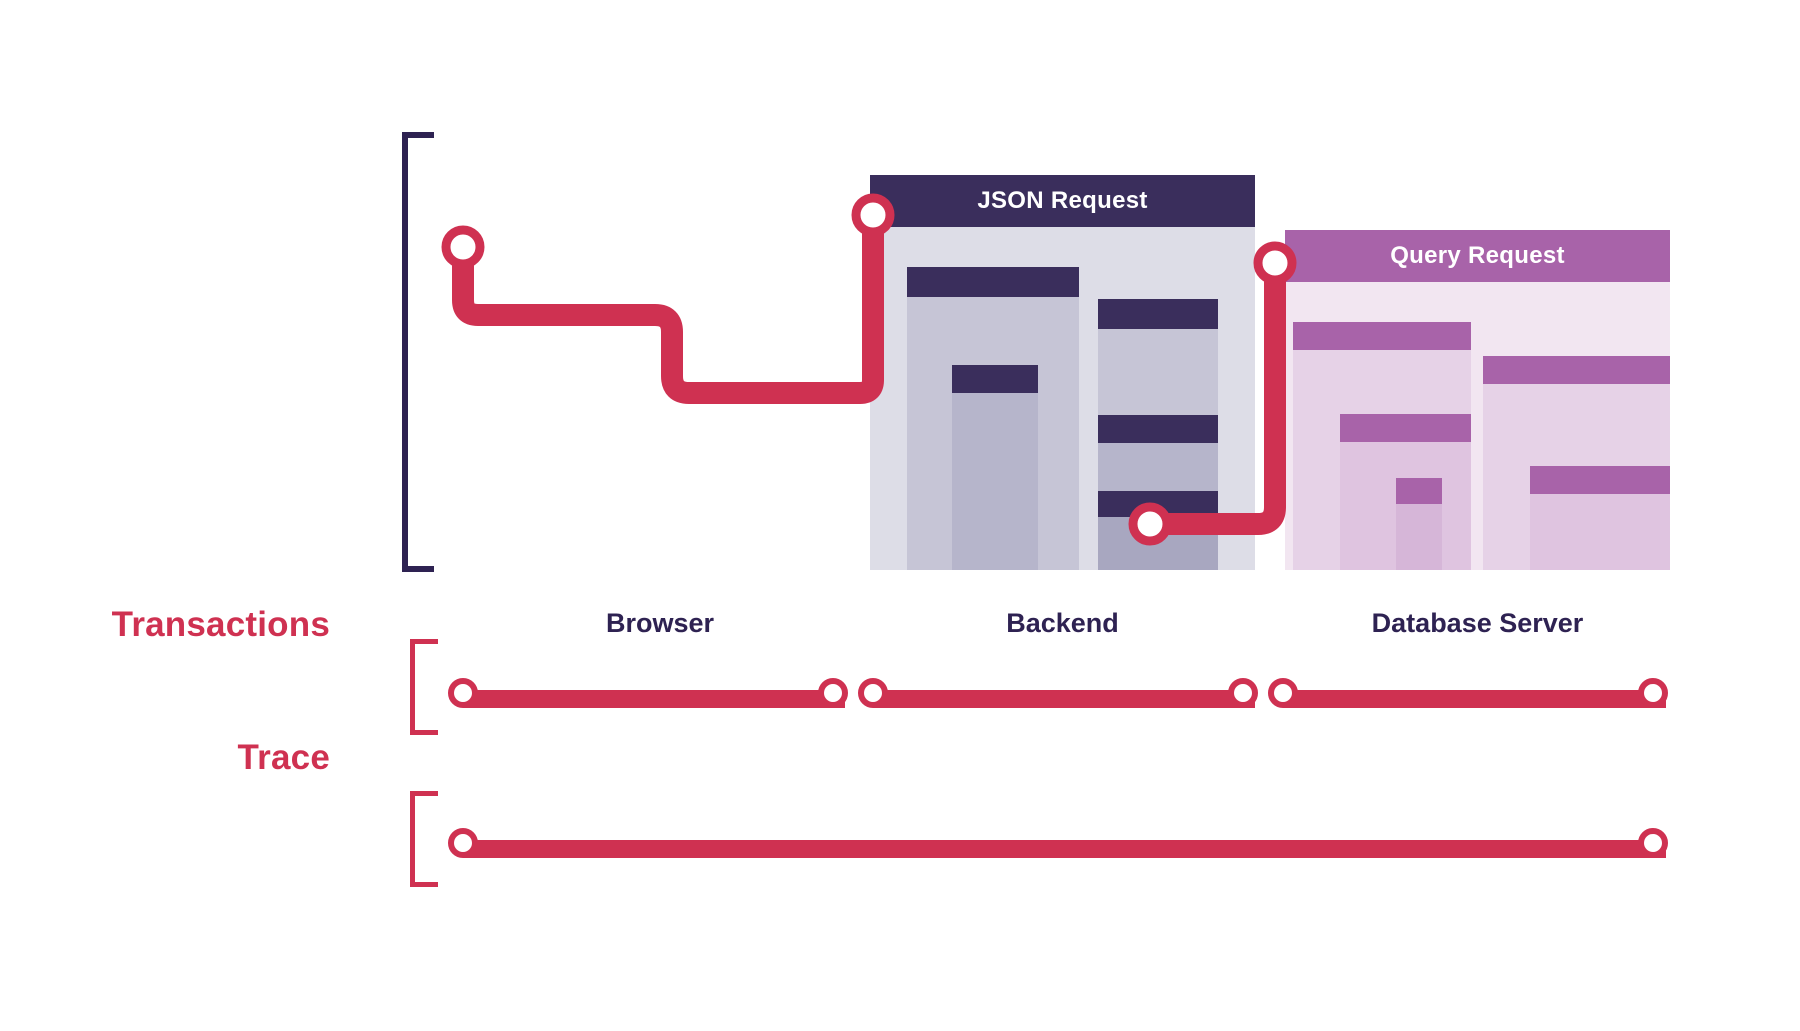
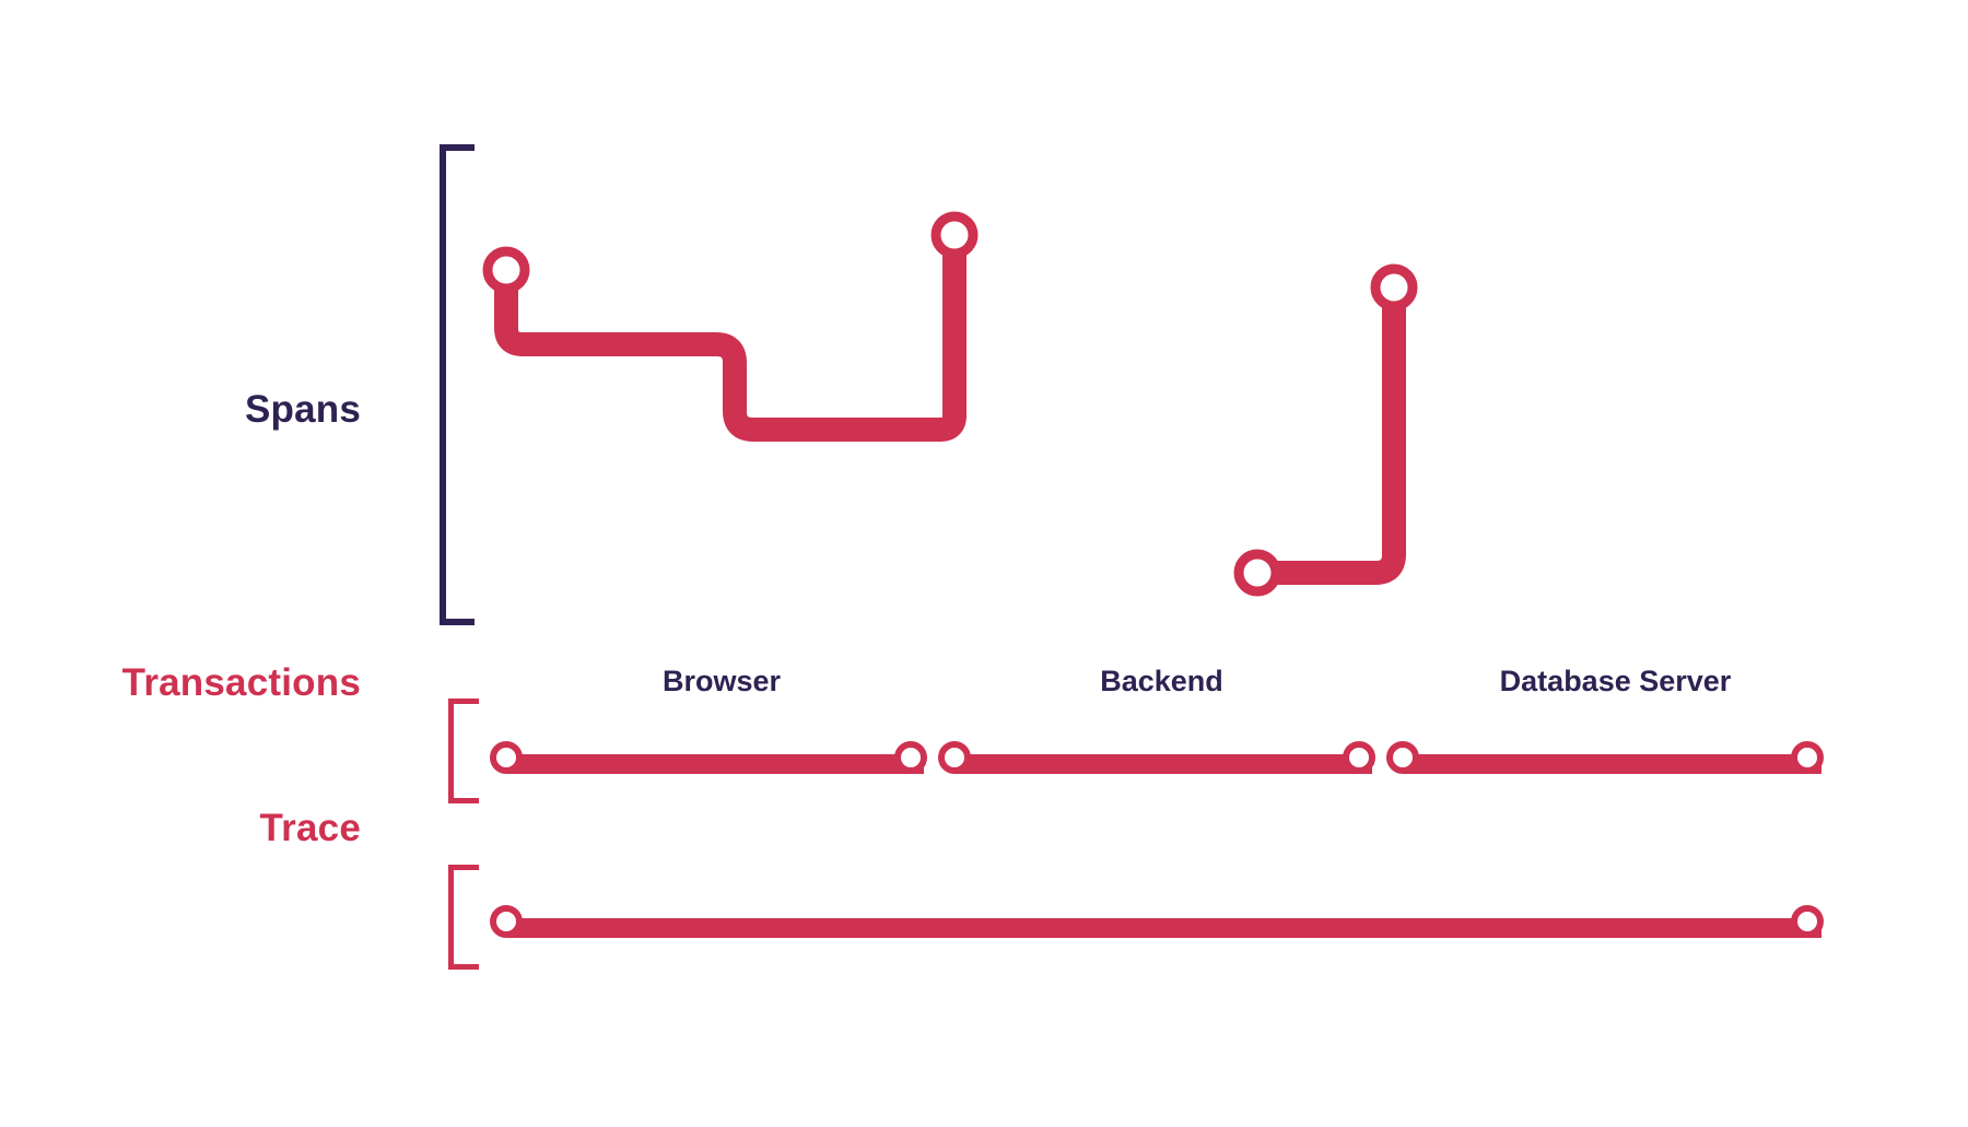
+ Spans
  Transactions
  Trace
- JSON Request
- Query Request
  Browser
  Backend
  Database Server
